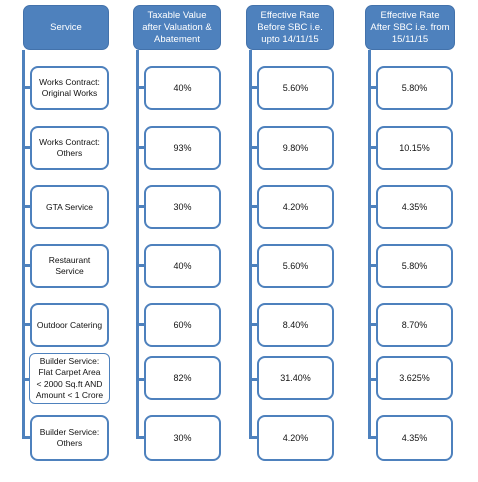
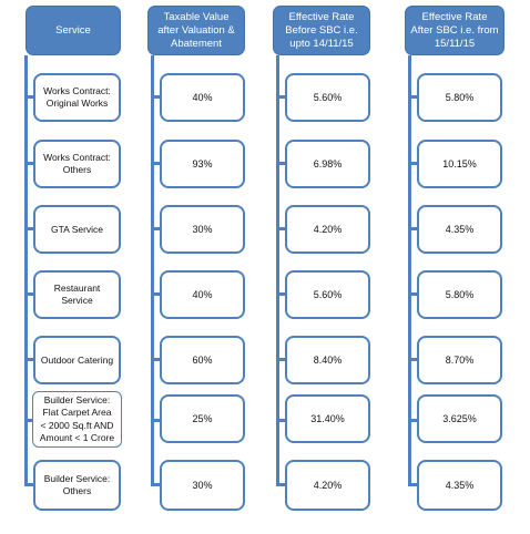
  Service
  Works Contract:
  Original Works
  Works Contract:
  Others
  GTA Service
  Restaurant
  Service
  Outdoor Catering
  Builder Service:
  Flat Carpet Area
  < 2000 Sq.ft AND
  Amount < 1 Crore
  Builder Service:
  Others
  Taxable Value
  after Valuation &
  Abatement
  40%
  93%
  30%
  40%
  60%
- 82%
+ 25%
  30%
  Effective Rate
  Before SBC i.e.
  upto 14/11/15
  5.60%
- 9.80%
+ 6.98%
  4.20%
  5.60%
  8.40%
  31.40%
  4.20%
  Effective Rate
  After SBC i.e. from
  15/11/15
  5.80%
  10.15%
  4.35%
  5.80%
  8.70%
  3.625%
  4.35%
